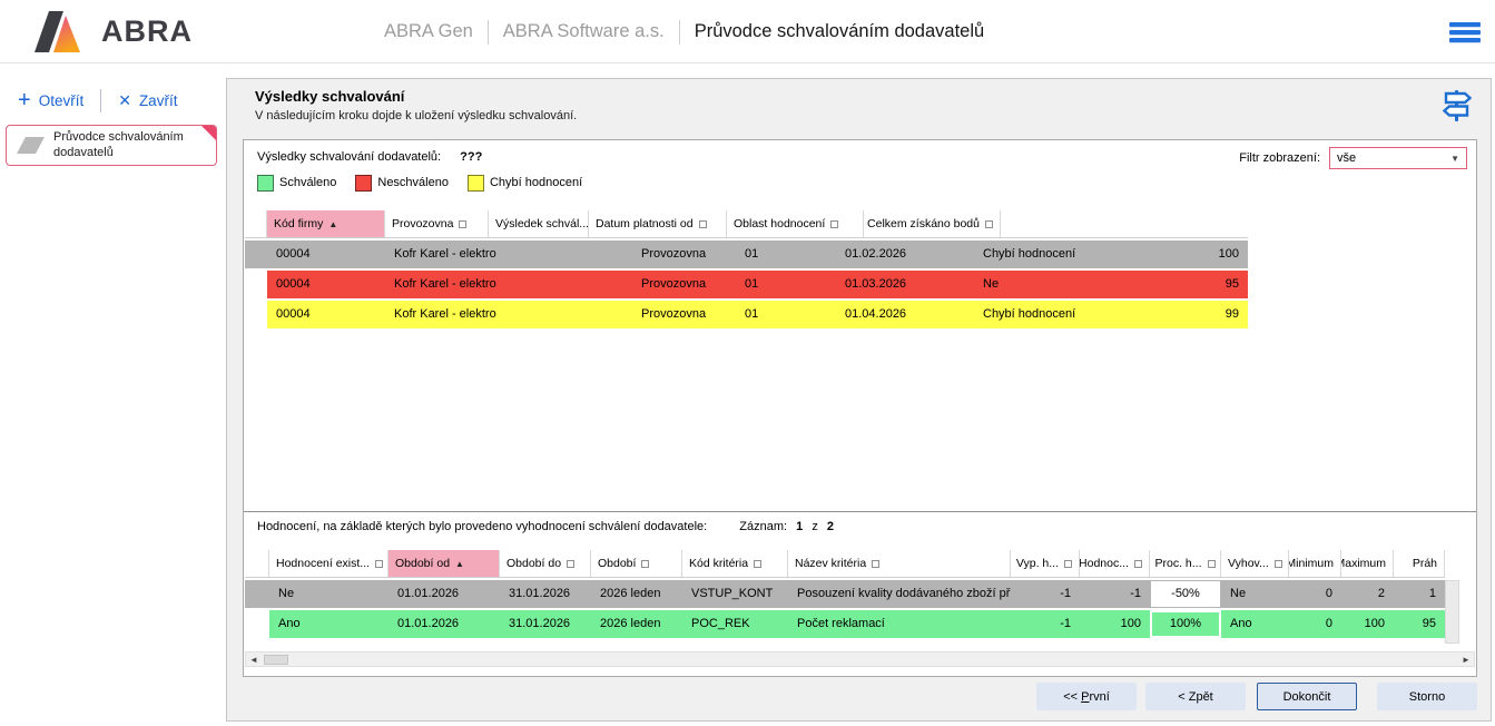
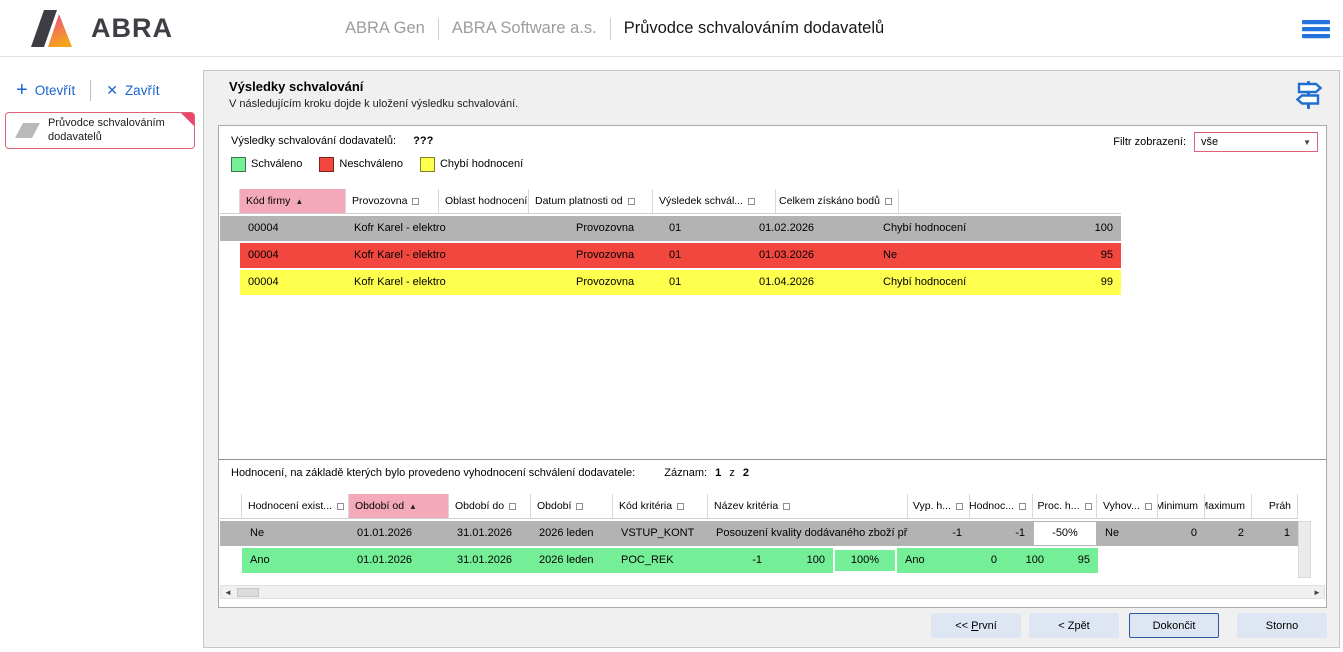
  ABRA
  ABRA Gen
  ABRA Software a.s.
  Průvodce schvalováním dodavatelů
  +
  Otevřít
  ✕
  Zavřít
  Průvodce schvalováním dodavatelů
  Výsledky schvalování
  V následujícím kroku dojde k uložení výsledku schvalování.
  Výsledky schvalování dodavatelů: ???
  Filtr zobrazení:
  vše
  ▼
  Schváleno
  Neschváleno
  Chybí hodnocení
  Kód firmy
  ▲
  Provozovna
- Výsledek schvál...
+ Oblast hodnocení
  Datum platnosti od
- Oblast hodnocení
+ Výsledek schvál...
  Celkem získáno bodů
  00004
  Kofr Karel - elektro
  Provozovna
  01
  01.02.2026
  Chybí hodnocení
  100
  00004
  Kofr Karel - elektro
  Provozovna
  01
  01.03.2026
  Ne
  95
  00004
  Kofr Karel - elektro
  Provozovna
  01
  01.04.2026
  Chybí hodnocení
  99
  Hodnocení, na základě kterých bylo provedeno vyhodnocení schválení dodavatele: Záznam: 1 z 2
  Hodnocení exist...
  Období od
  ▲
  Období do
  Období
  Kód kritéria
  Název kritéria
  Vyp. h...
  Hodnoc...
  Proc. h...
  Vyhov...
  Minimum
  aximum
  Práh
  Ne
  01.01.2026
  31.01.2026
  2026 leden
  VSTUP_KONT
  Posouzení kvality dodávaného zboží př
  -1
  -1
  -50%
  Ne
  0
  2
  1
  Ano
  01.01.2026
  31.01.2026
  2026 leden
  POC_REK
- Počet reklamací
  -1
  100
  100%
  Ano
  0
  100
  95
  ◄
  ►
  << První
  < Zpět
  Dokončit
  Storno
